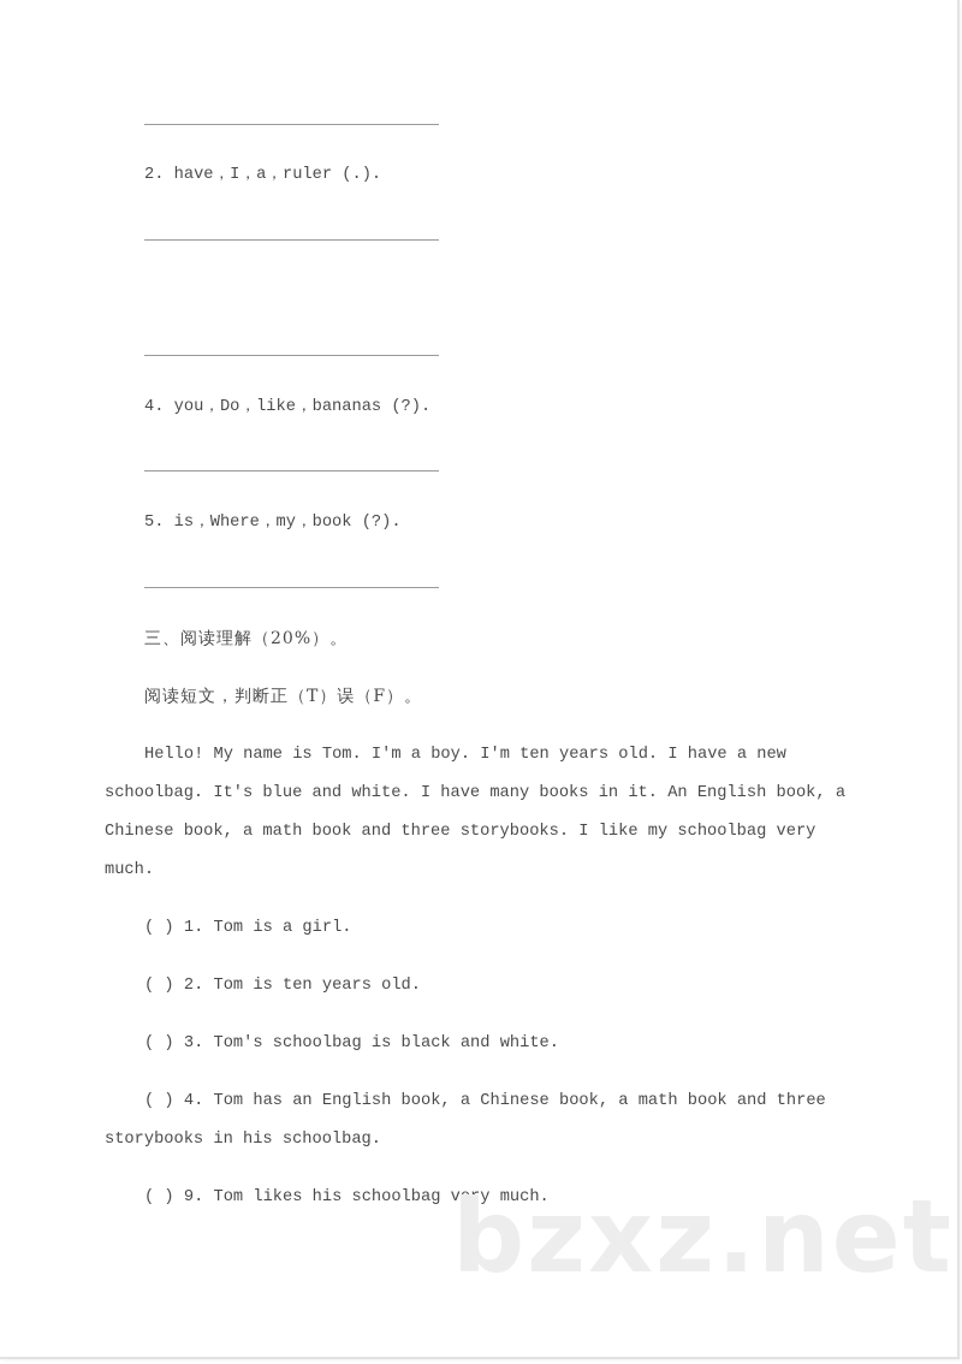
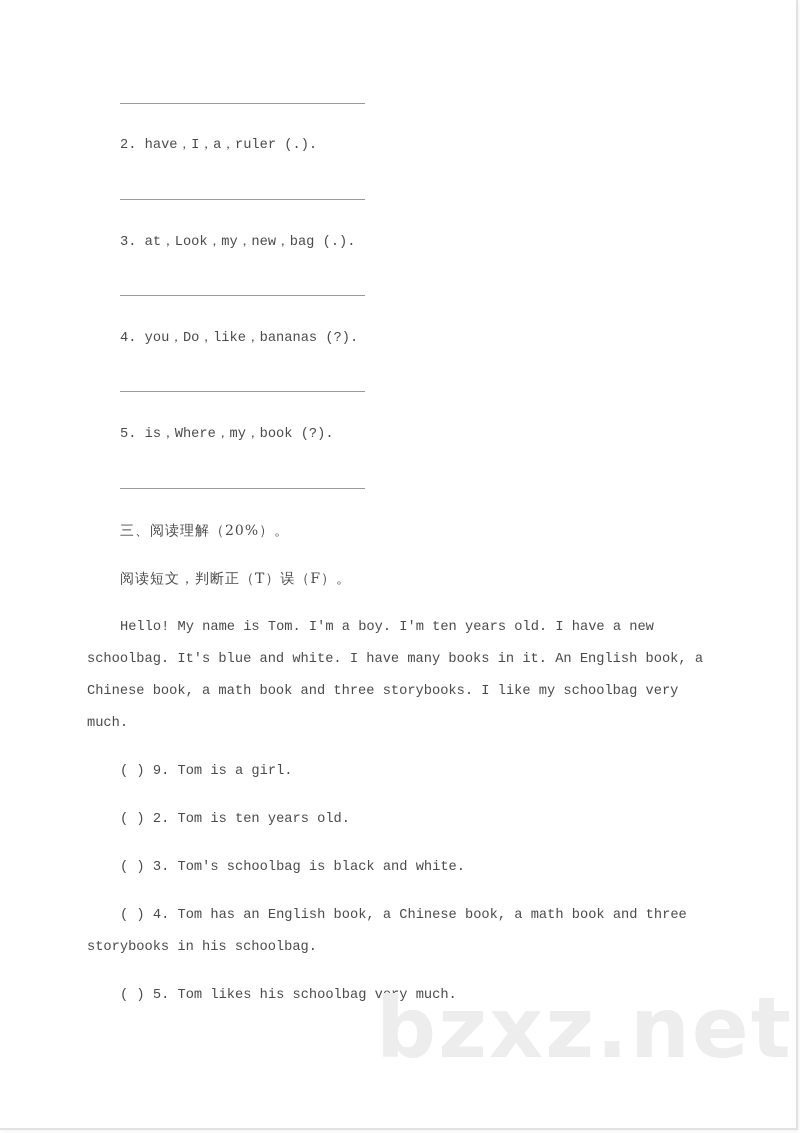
  2. have，I，a，ruler (.).
+ 3. at，Look，my，new，bag (.).
  4. you，Do，like，bananas (?).
  5. is，Where，my，book (?).
  三、阅读理解（20%）。
  阅读短文，判断正（T）误（F）。
  Hello! My name is Tom. I'm a boy. I'm ten years old. I have a new
  schoolbag. It's blue and white. I have many books in it. An English book, a
  Chinese book, a math book and three storybooks. I like my schoolbag very
  much.
- ( ) 1. Tom is a girl.
+ ( ) 9. Tom is a girl.
  ( ) 2. Tom is ten years old.
  ( ) 3. Tom's schoolbag is black and white.
  ( ) 4. Tom has an English book, a Chinese book, a math book and three
  storybooks in his schoolbag.
- ( ) 9. Tom likes his schoolbag very much.
+ ( ) 5. Tom likes his schoolbag very much.
  bzxz.net
